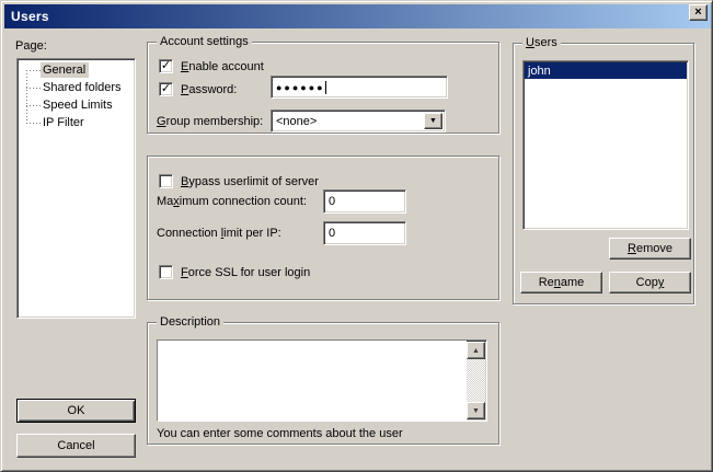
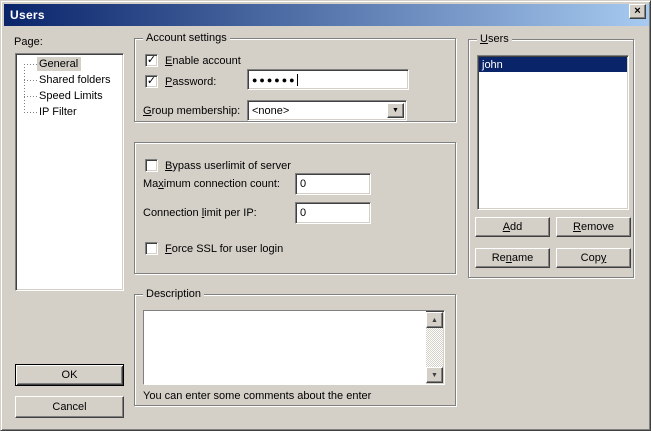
  Users
  ×
  Page:
  General
  Shared folders
  Speed Limits
  IP Filter
  Account settings
  ✓
  Enable account
  ✓
  Password:
  ●●●●●●
  Group membership:
  <none>
  Bypass userlimit of server
  Maximum connection count:
  0
  Connection limit per IP:
  0
  Force SSL for user login
  Description
- You can enter some comments about the user
+ You can enter some comments about the enter
  Users
  john
+ A
+ dd
  R
  emove
  Re
  n
  ame
  Cop
  y
  OK
  Cancel
